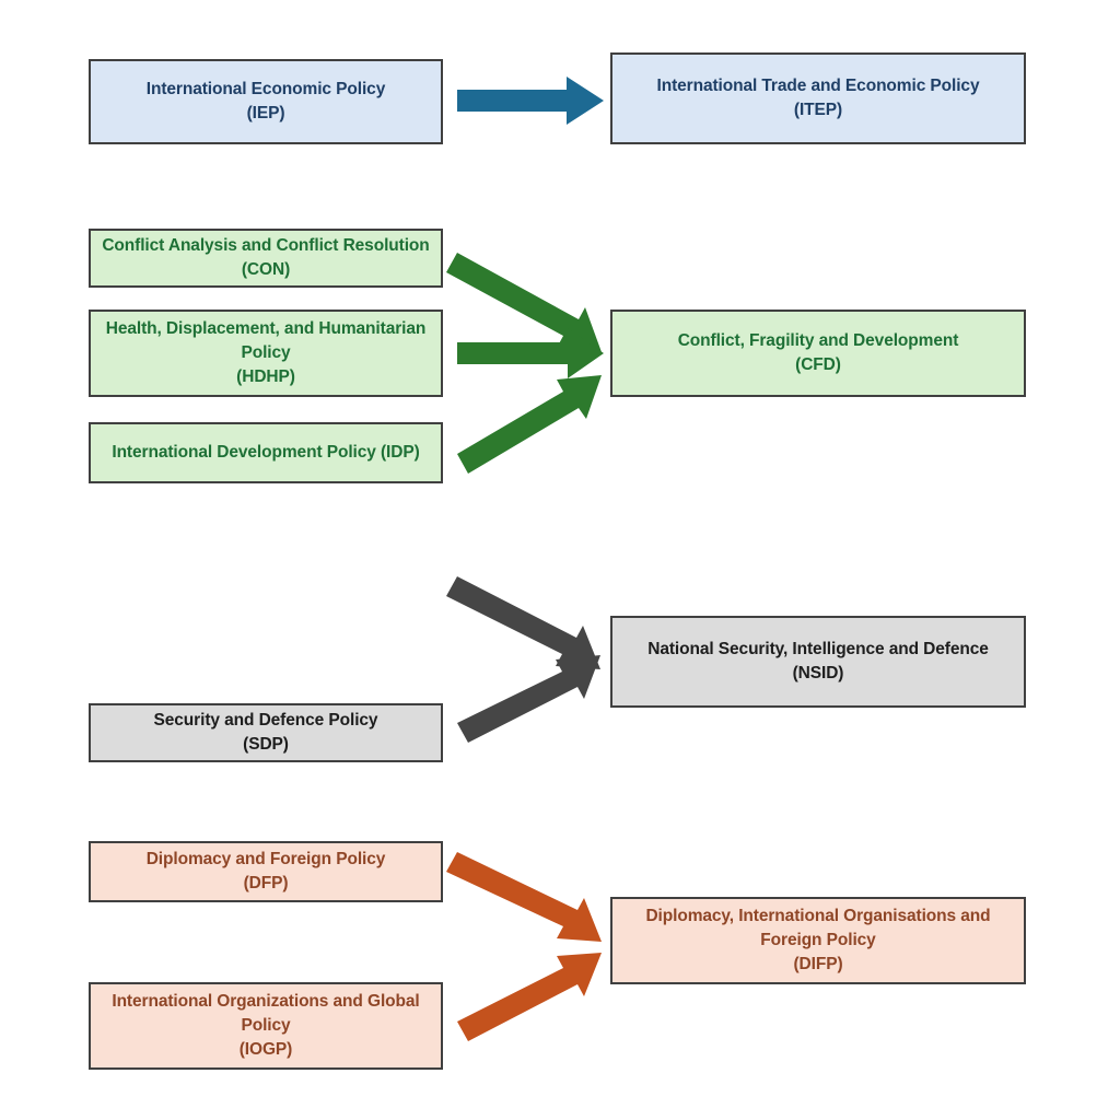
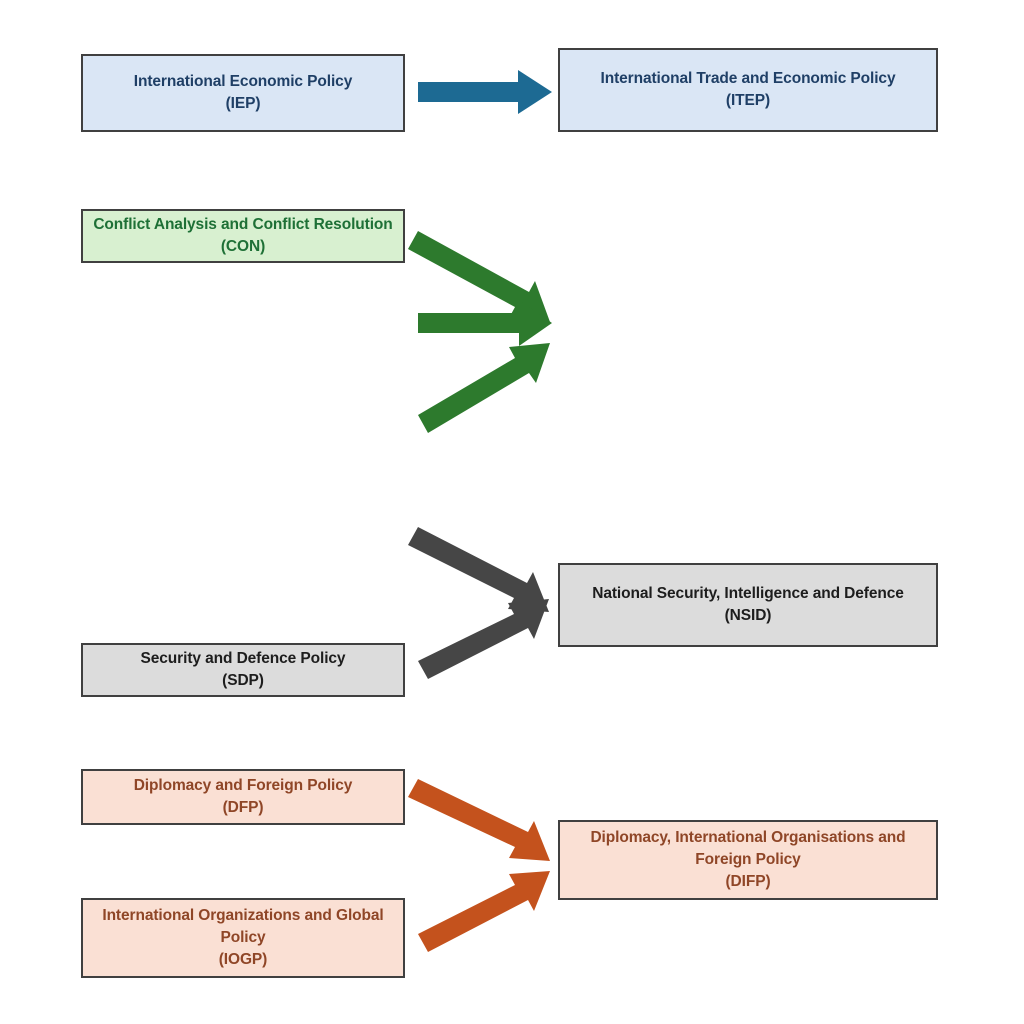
  International Economic Policy
  (IEP)
  International Trade and Economic Policy
  (ITEP)
  Conflict Analysis and Conflict Resolution (CON)
- Health, Displacement, and Humanitarian Policy
- (HDHP)
- International Development Policy (IDP)
- Conflict, Fragility and Development
- (CFD)
  Security and Defence Policy
  (SDP)
  National Security, Intelligence and Defence
  (NSID)
  Diplomacy and Foreign Policy
  (DFP)
  International Organizations and Global Policy
  (IOGP)
  Diplomacy, International Organisations and Foreign Policy
  (DIFP)
